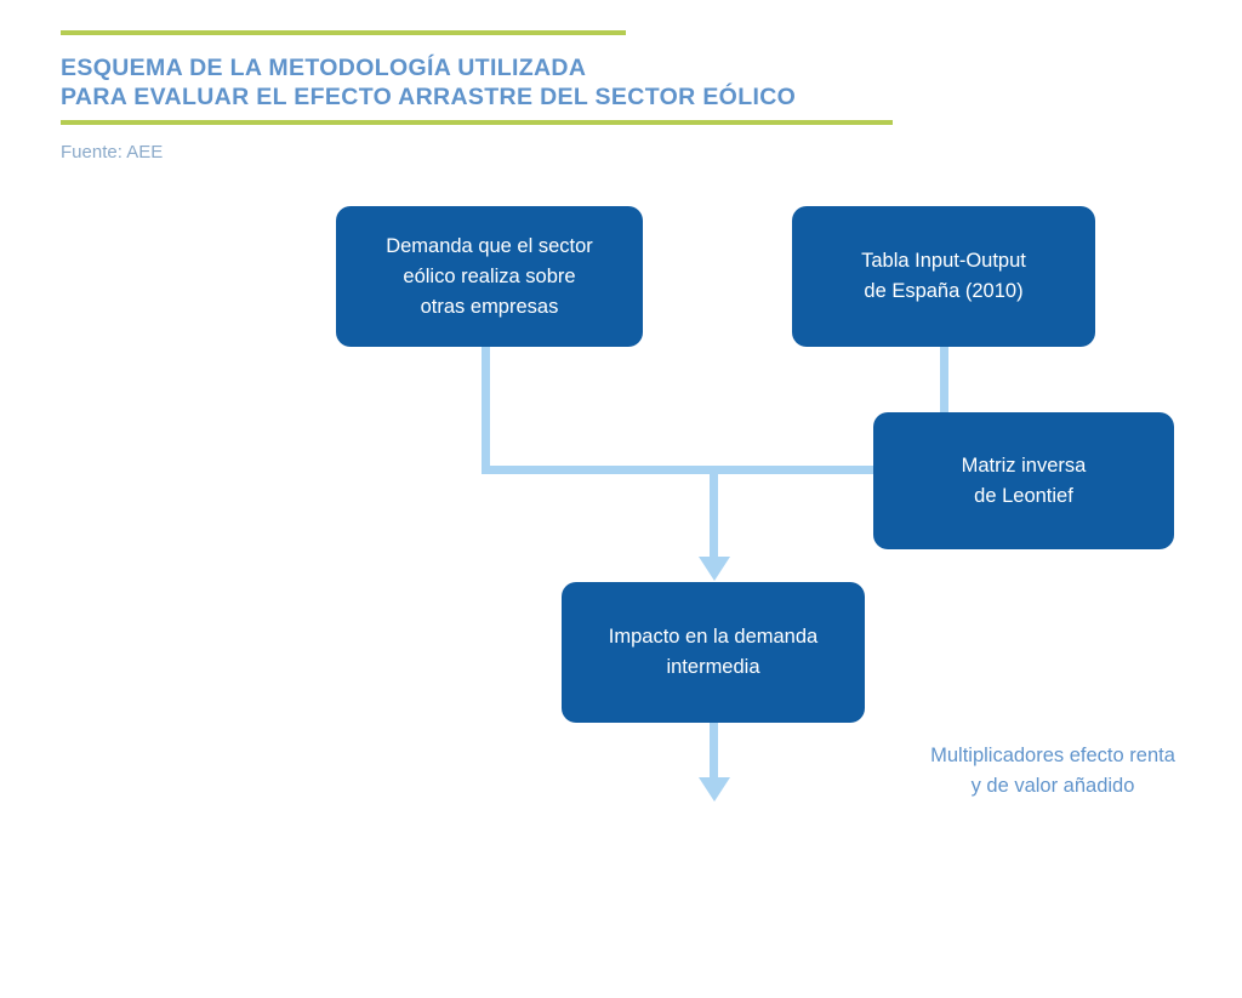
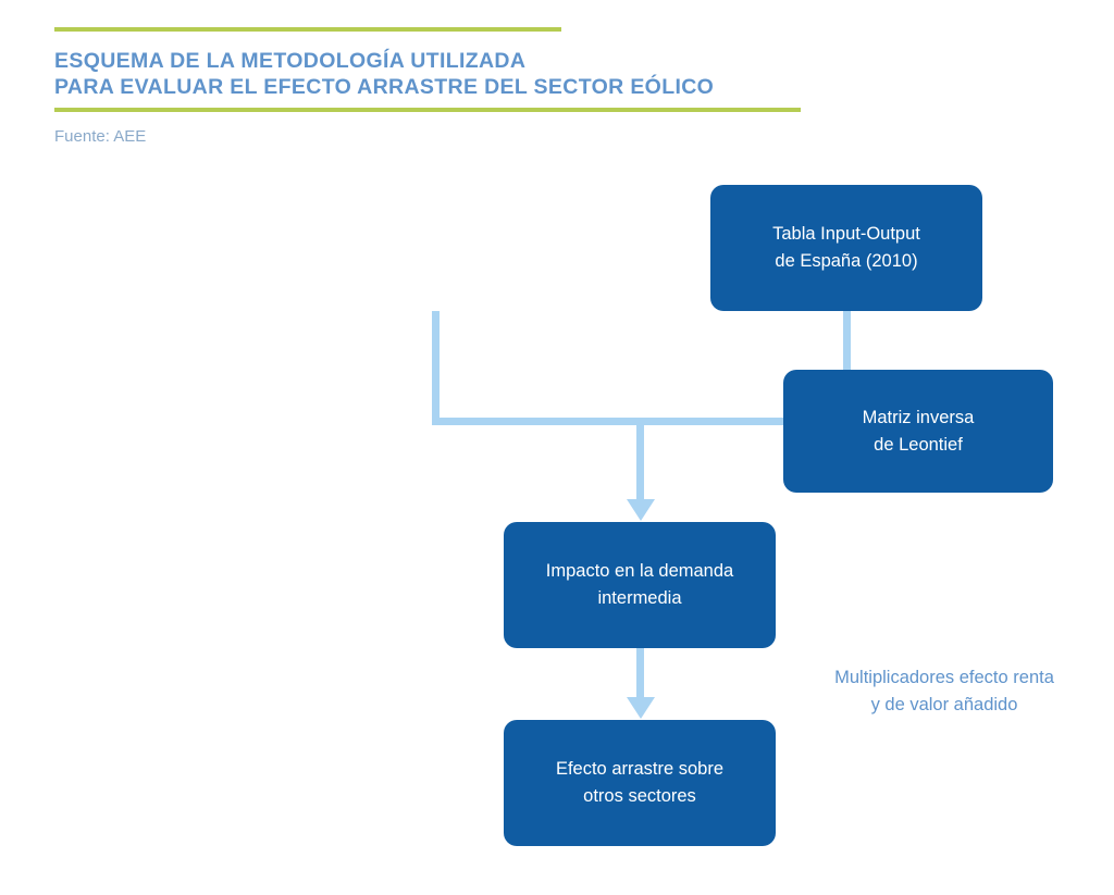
  ESQUEMA DE LA METODOLOGÍA UTILIZADA
  PARA EVALUAR EL EFECTO ARRASTRE DEL SECTOR EÓLICO
  Fuente: AEE
- Demanda que el sector
- eólico realiza sobre
- otras empresas
  Tabla Input-Output
  de España (2010)
  Matriz inversa
  de Leontief
  Impacto en la demanda
  intermedia
+ Efecto arrastre sobre
+ otros sectores
  Multiplicadores efecto renta
  y de valor añadido
